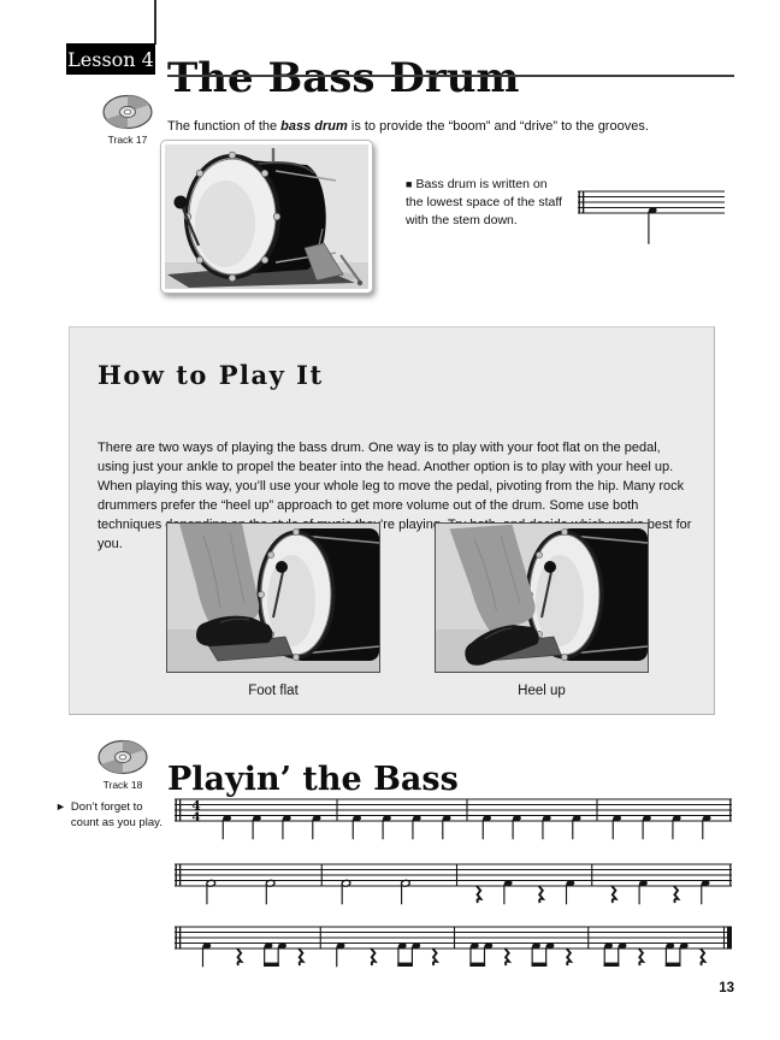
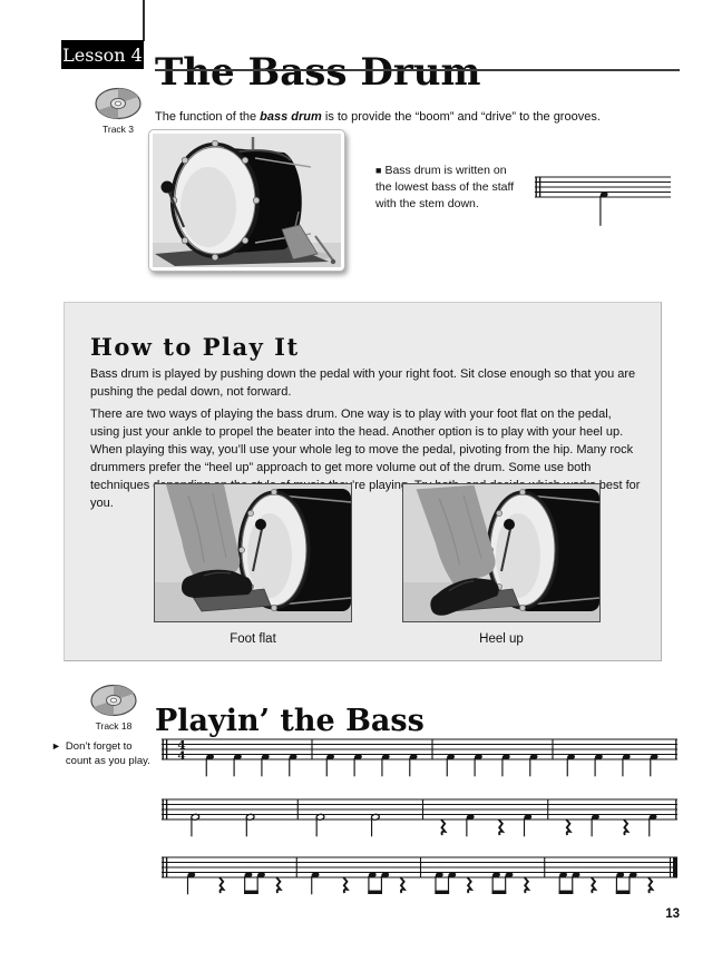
  Lesson 4
  The Bass Drum
- Track 17
+ Track 3
  The function of the bass drum is to provide the “boom” and “drive” to the grooves.
- ■ Bass drum is written on the lowest space of the staff with the stem down.
+ ■ Bass drum is written on the lowest bass of the staff with the stem down.
  How to Play It
+ Bass drum is played by pushing down the pedal with your right foot. Sit close enough so that you are pushing the pedal down, not forward.
  There are two ways of playing the bass drum. One way is to play with your foot flat on the pedal, using just your ankle to propel the beater into the head. Another option is to play with your heel up. When playing this way, you’ll use your whole leg to move the pedal, pivoting from the hip. Many rock drummers prefer the “heel up” approach to get more volume out of the drum. Some use both techniques’re playin best for you.
  Foot flat
  Heel up
  Track 18
  Playin’ the Bass
  ►
  Don’t forget to count as you play.
  4
  4
  13
